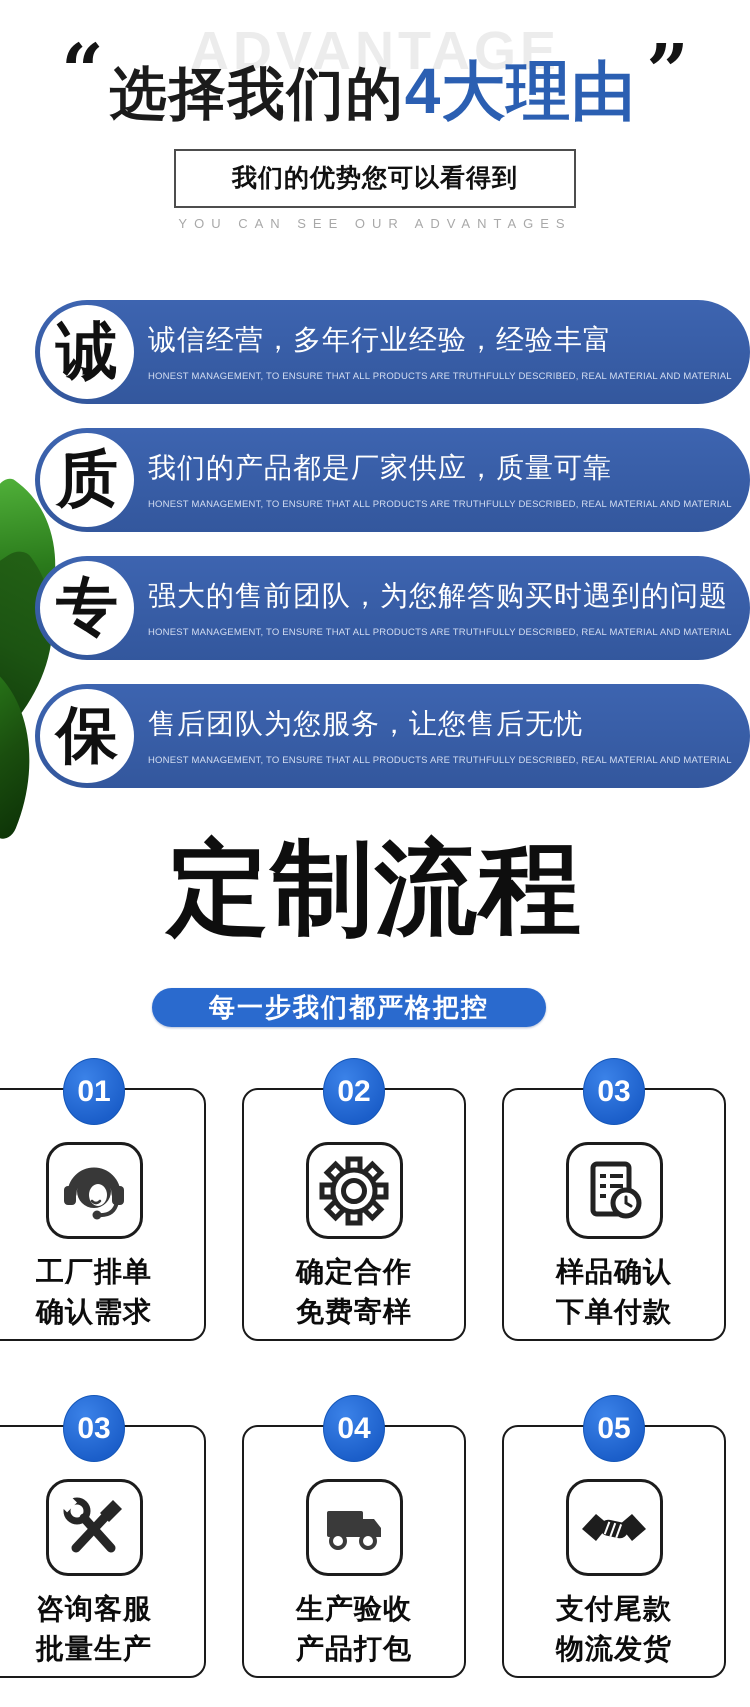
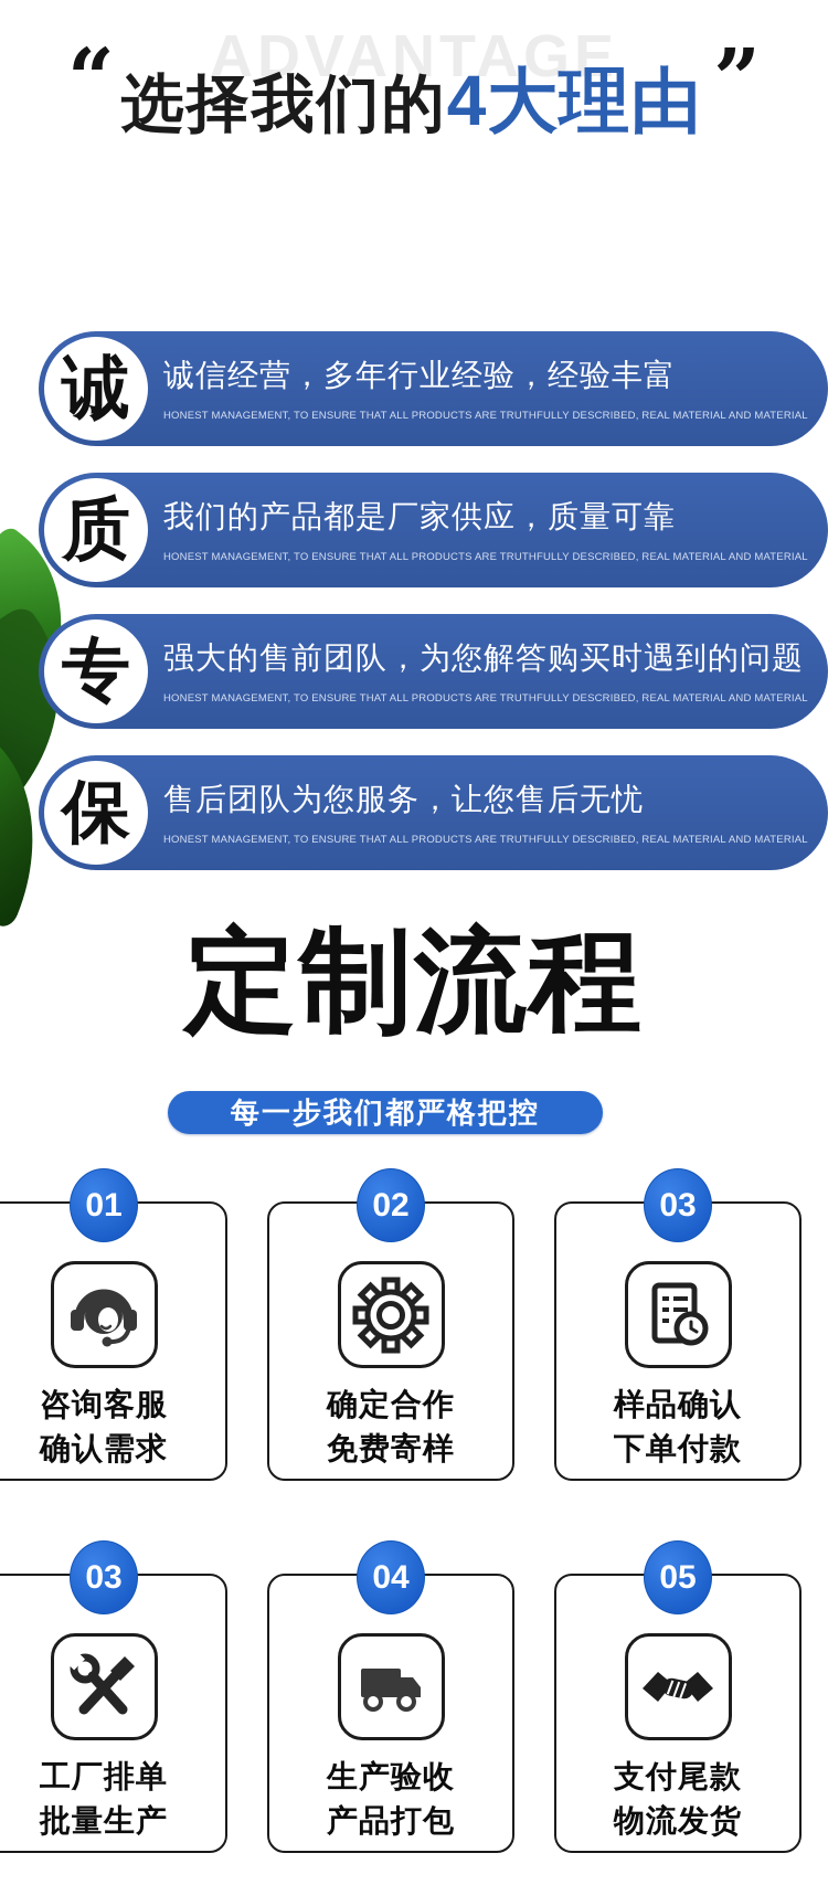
  ADVANTAGE
  “选择我们的4大理由 ”
- 我们的优势您可以看得到
- YOU CAN SEE OUR ADVANTAGES
  诚
  诚信经营，多年行业经验，经验丰富
  HONEST MANAGEMENT, TO ENSURE THAT ALL PRODUCTS ARE TRUTHFULLY DESCRIBED, REAL MATERIAL AND MATERIAL
  质
  我们的产品都是厂家供应，质量可靠
  HONEST MANAGEMENT, TO ENSURE THAT ALL PRODUCTS ARE TRUTHFULLY DESCRIBED, REAL MATERIAL AND MATERIAL
  专
  强大的售前团队，为您解答购买时遇到的问题
  HONEST MANAGEMENT, TO ENSURE THAT ALL PRODUCTS ARE TRUTHFULLY DESCRIBED, REAL MATERIAL AND MATERIAL
  保
  售后团队为您服务，让您售后无忧
  HONEST MANAGEMENT, TO ENSURE THAT ALL PRODUCTS ARE TRUTHFULLY DESCRIBED, REAL MATERIAL AND MATERIAL
  定制流程
  每一步我们都严格把控
  01
- 工厂排单
+ 咨询客服
  确认需求
  02
  确定合作
  免费寄样
  03
  样品确认
  下单付款
  03
- 咨询客服
+ 工厂排单
  批量生产
  04
  生产验收
  产品打包
  05
  支付尾款
  物流发货
